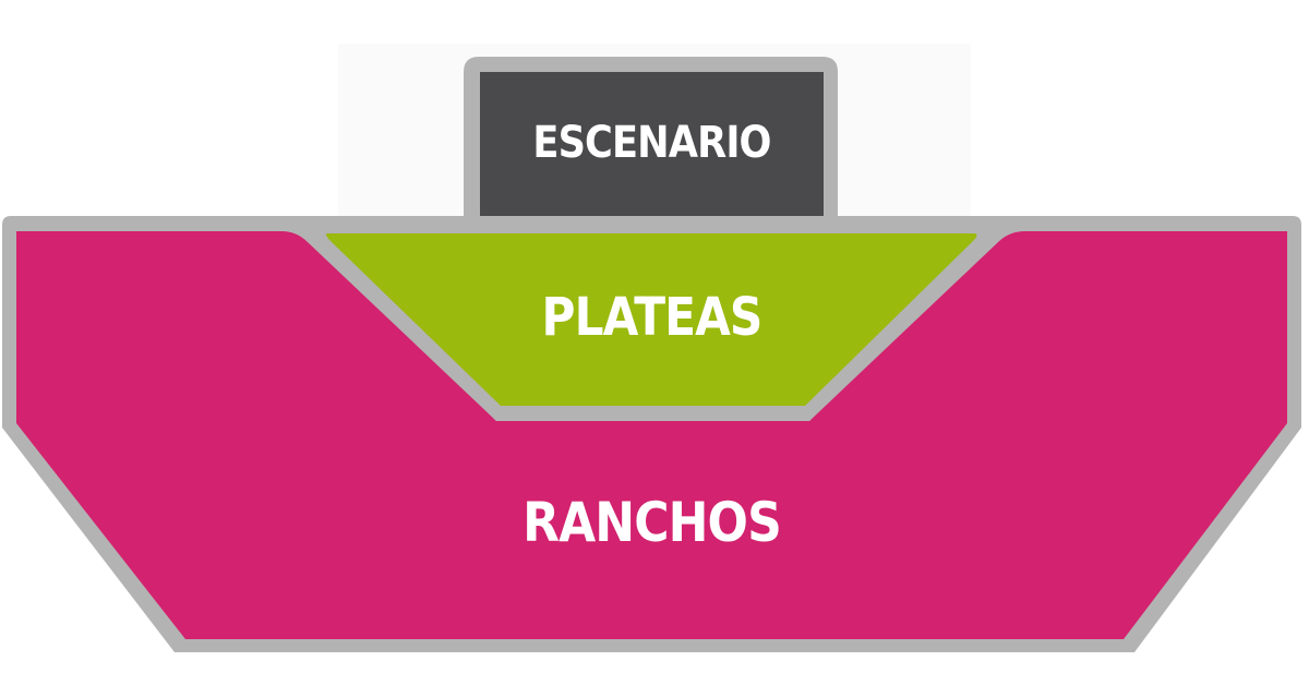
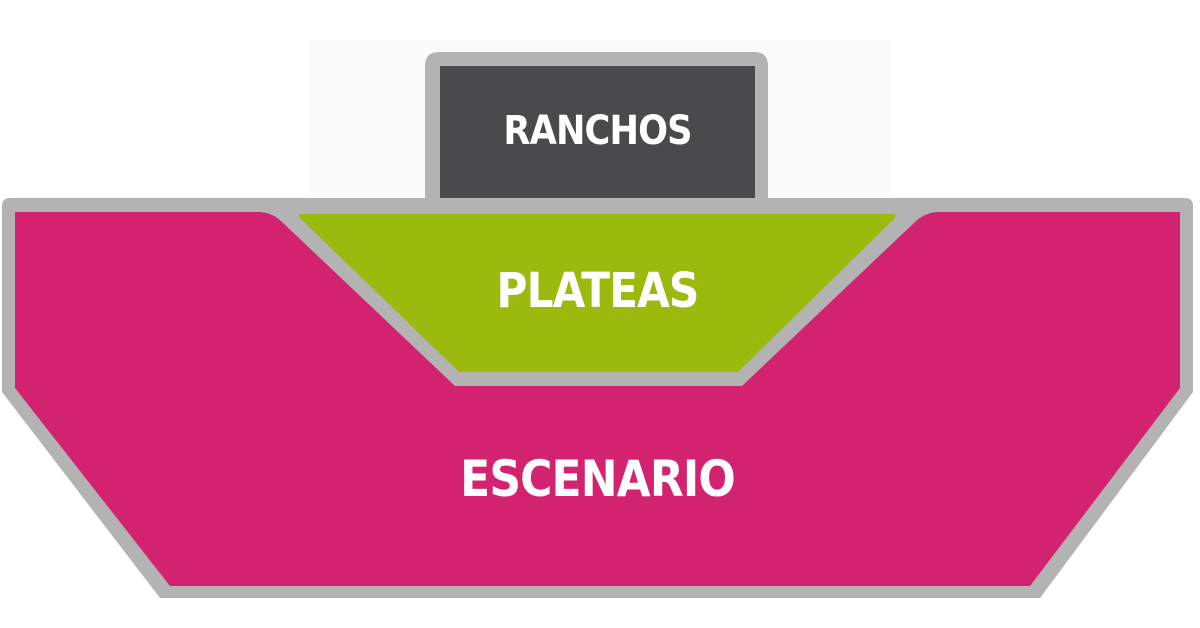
- ESCENARIO
+ RANCHOS
  PLATEAS
- RANCHOS
+ ESCENARIO
